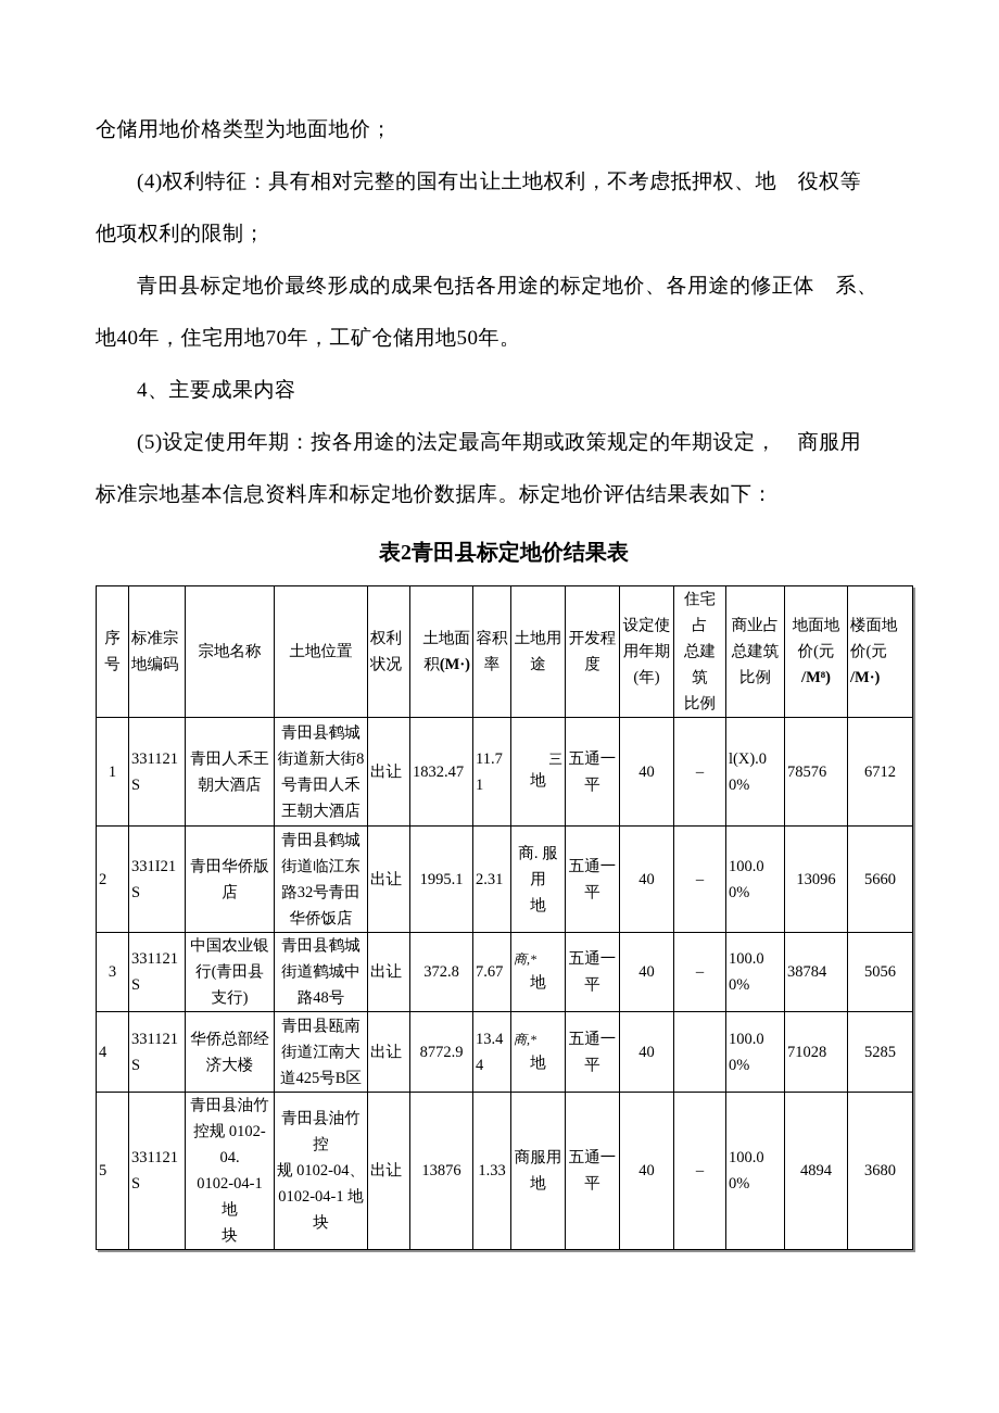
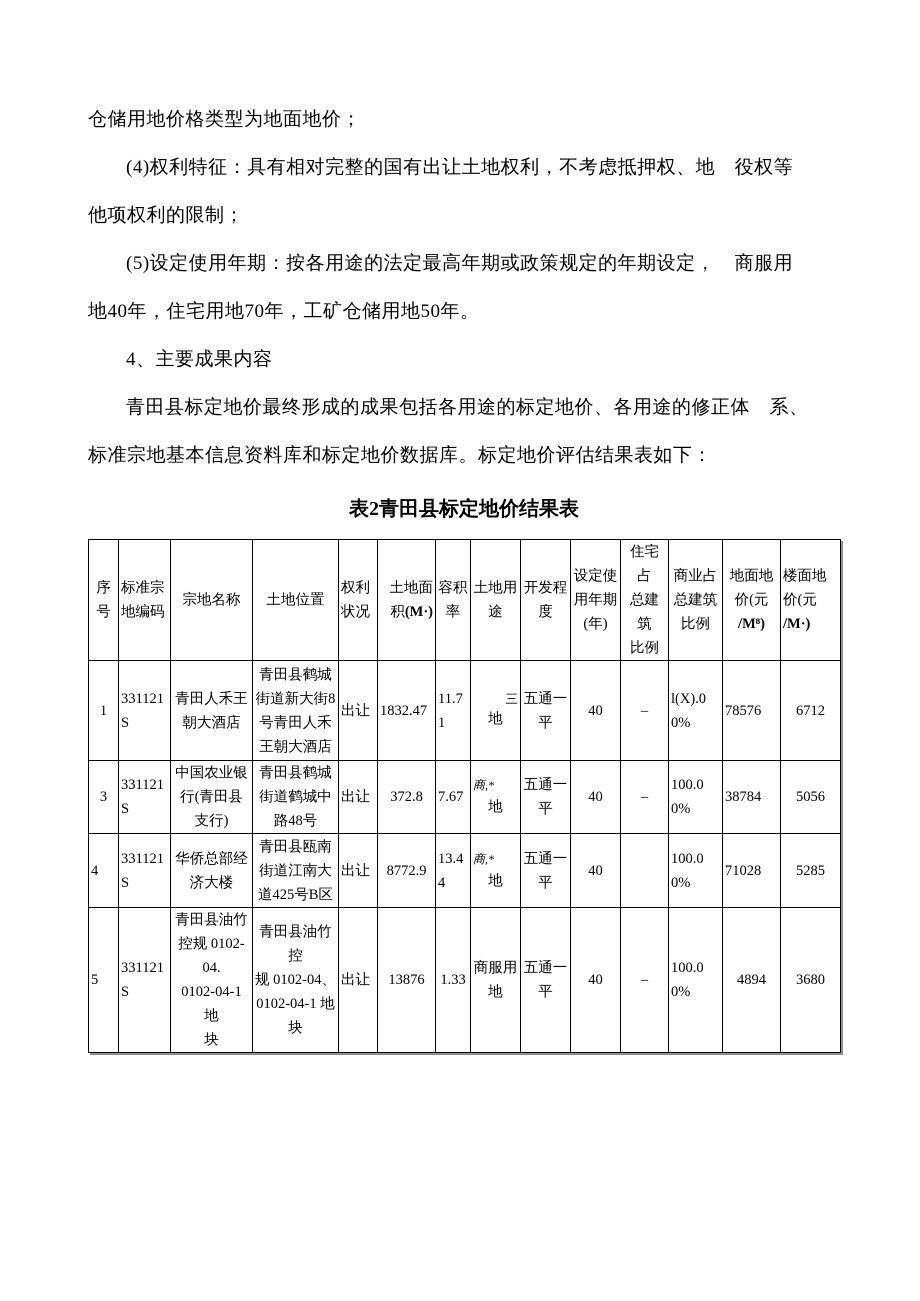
  仓储用地价格类型为地面地价；
  (4)权利特征：具有相对完整的国有出让土地权利，不考虑抵押权、地 役权等
  他项权利的限制；
- 青田县标定地价最终形成的成果包括各用途的标定地价、各用途的修正体 系、
+ (5)设定使用年期：按各用途的法定最高年期或政策规定的年期设定， 商服用
  地40年，住宅用地70年，工矿仓储用地50年。
  4、主要成果内容
- (5)设定使用年期：按各用途的法定最高年期或政策规定的年期设定， 商服用
+ 青田县标定地价最终形成的成果包括各用途的标定地价、各用途的修正体 系、
  标准宗地基本信息资料库和标定地价数据库。标定地价评估结果表如下：
  表2青田县标定地价结果表
  序号	标准宗地编码	宗地名称	土地位置	权利状况	土地面积(M·)	容积率	土地用途	开发程度	设定使用年期(年)	住宅占总建筑比例	商业占总建筑比例	地面地价(元/M⁸)	楼面地价(元/M·)
  1	331121S	青田人禾王朝大酒店	青田县鹤城街道新大街8号青田人禾王朝大酒店	出让	1832.47	11.71	三地	五通一平	40	–	l(X).00%	78576	6712
- 2	331I21S	青田华侨版店	青田县鹤城街道临江东路32号青田华侨饭店	出让	1995.1	2.31	商. 服用地	五通一平	40	–	100.00%	13096	5660
  3	331121S	中国农业银行(青田县支行)	青田县鹤城街道鹤城中路48号	出让	372.8	7.67	商,*地	五通一平	40	–	100.00%	38784	5056
  4	331121S	华侨总部经济大楼	青田县瓯南街道江南大道425号B区	出让	8772.9	13.44	商,*地	五通一平	40		100.00%	71028	5285
  5	331121S	青田县油竹控规 0102-04.0102-04-1 地块	青田县油竹控规 0102-04、0102-04-1 地块	出让	13876	1.33	商服用地	五通一平	40	–	100.00%	4894	3680
